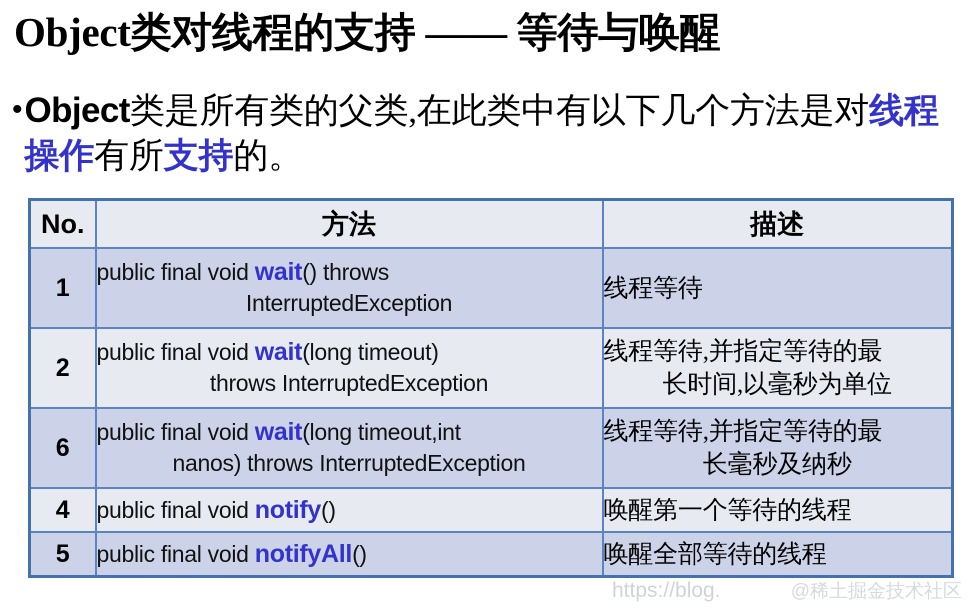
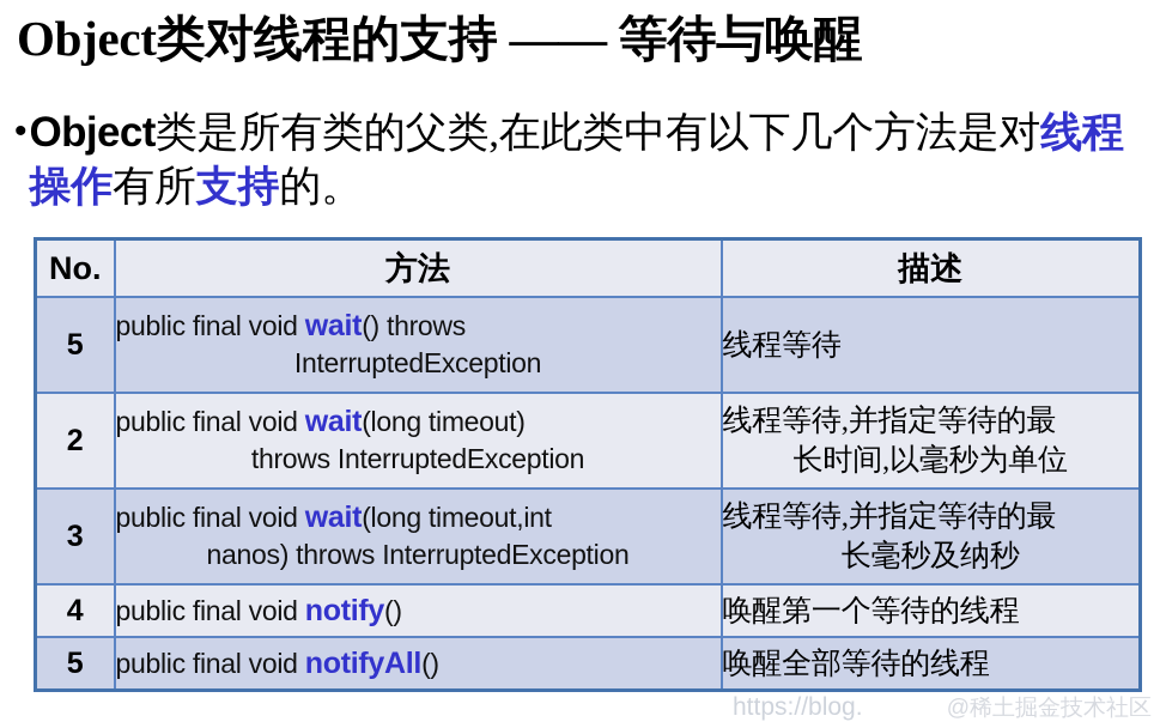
  Object类对线程的支持 —— 等待与唤醒
  •
  Object类是所有类的父类,在此类中有以下几个方法是对线程操作有所支持的。
  No.	方法	描述
- 1	public final void wait() throws InterruptedException	线程等待
+ 5	public final void wait() throws InterruptedException	线程等待
  2	public final void wait(long timeout) throws InterruptedException	线程等待,并指定等待的最 长时间,以毫秒为单位
- 6	public final void wait(long timeout,int nanos) throws InterruptedException	线程等待,并指定等待的最 长毫秒及纳秒
+ 3	public final void wait(long timeout,int nanos) throws InterruptedException	线程等待,并指定等待的最 长毫秒及纳秒
  4	public final void notify()	唤醒第一个等待的线程
  5	public final void notifyAll()	唤醒全部等待的线程
  https://blog.
  @稀土掘金技术社区
